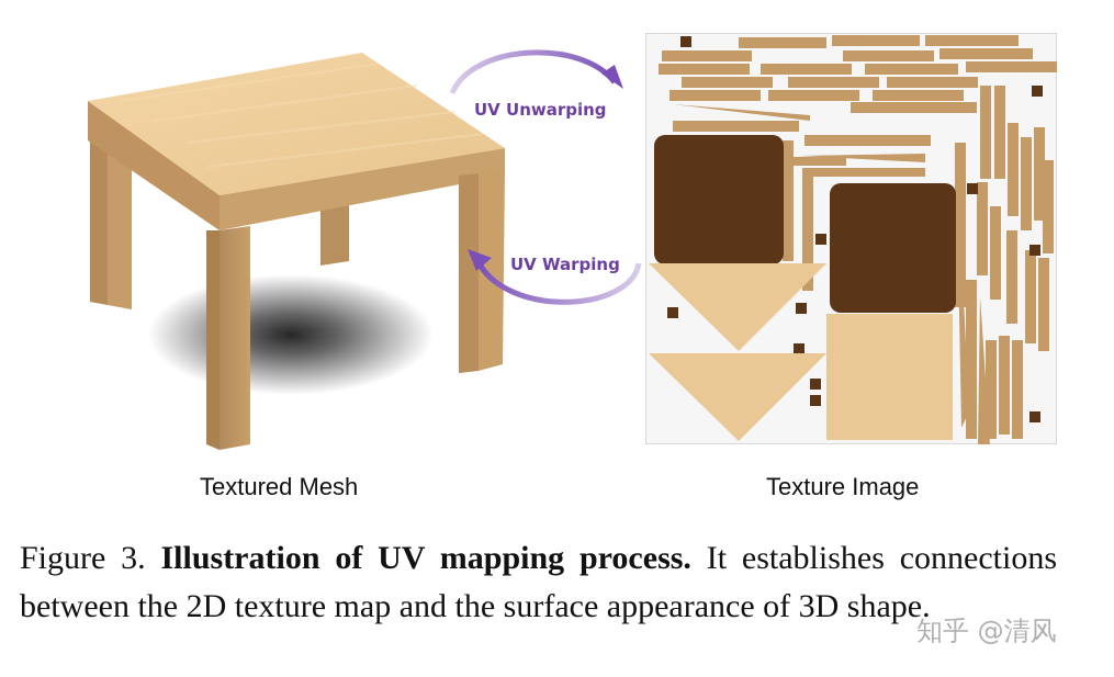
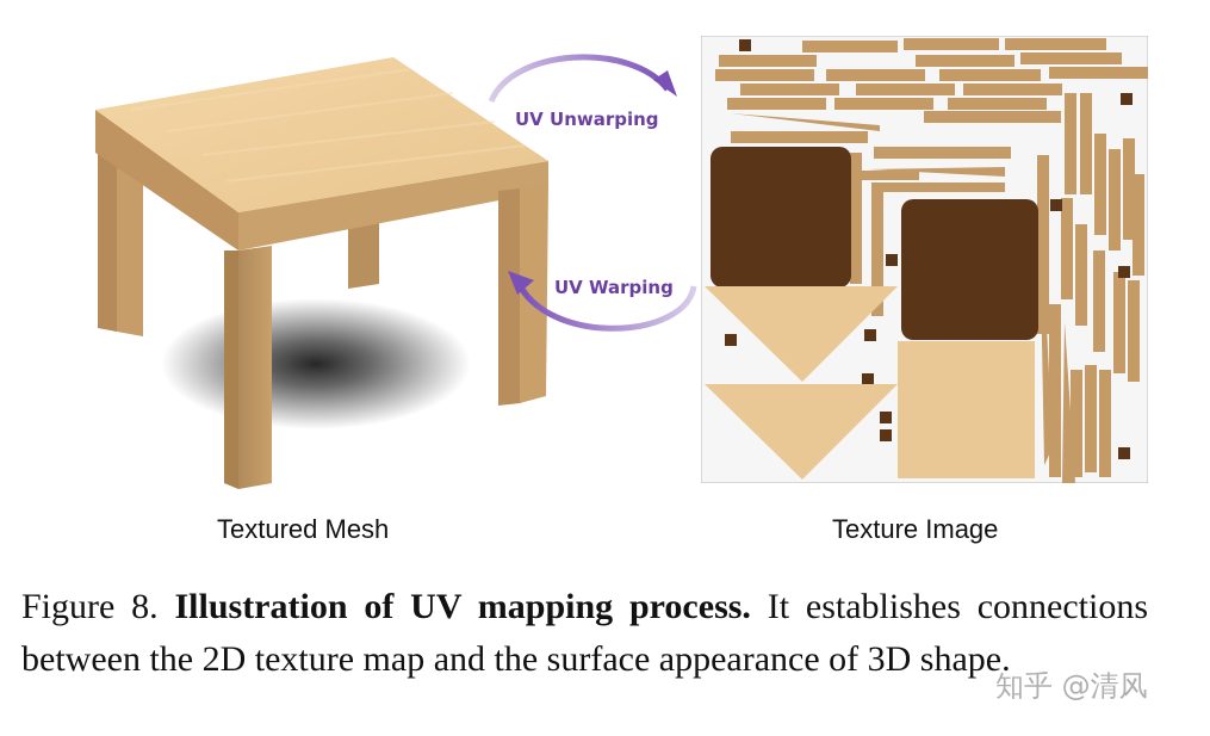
  UV Unwarping
  UV Warping
  Textured Mesh
  Texture Image
- Figure 3. Illustration of UV mapping process. It establishes connections between the 2D texture map and the surface appearance of 3D shape.
+ Figure 8. Illustration of UV mapping process. It establishes connections between the 2D texture map and the surface appearance of 3D shape.
  知乎 @清风
